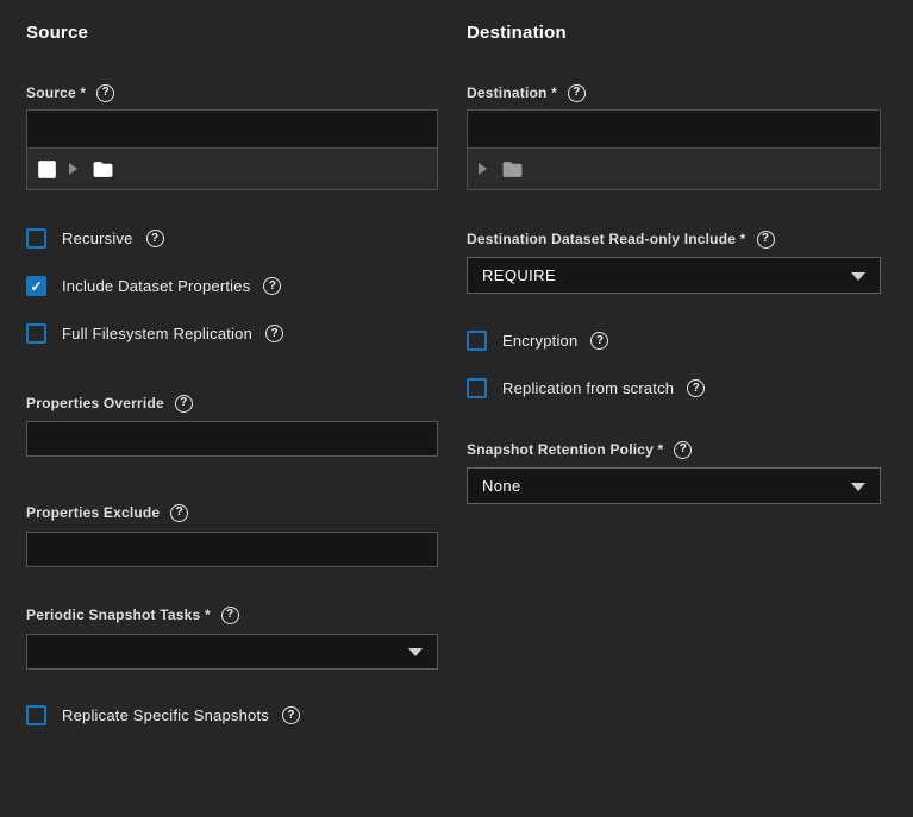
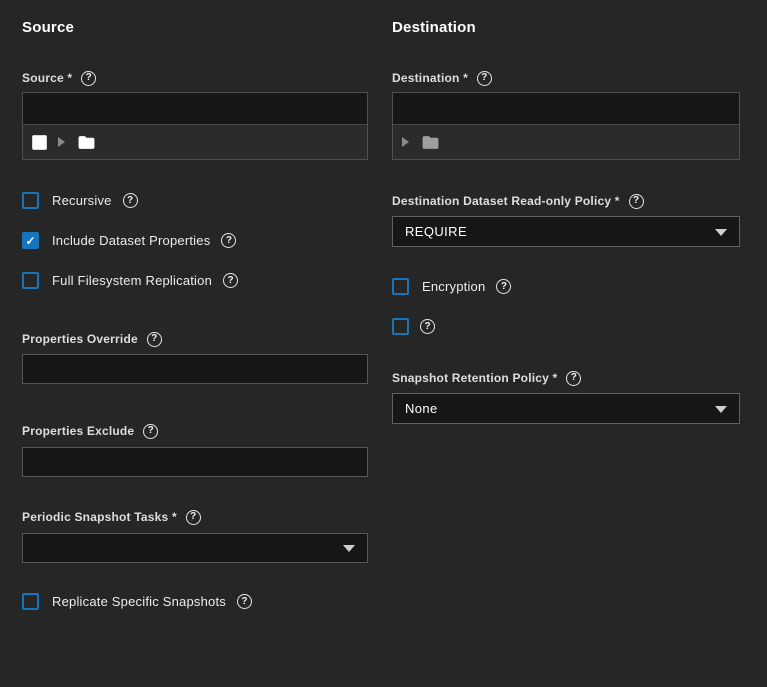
  Source
  Source *
  ?
  Recursive
  ?
  Include Dataset Properties
  ?
  Full Filesystem Replication
  ?
  Properties Override
  ?
  Properties Exclude
  ?
  Periodic Snapshot Tasks *
  ?
  Replicate Specific Snapshots
  ?
  Destination
  Destination *
  ?
- Destination Dataset Read-only Include *
+ Destination Dataset Read-only Policy *
  ?
  REQUIRE
  Encryption
  ?
- Replication from scratch
  ?
  Snapshot Retention Policy *
  ?
  None
